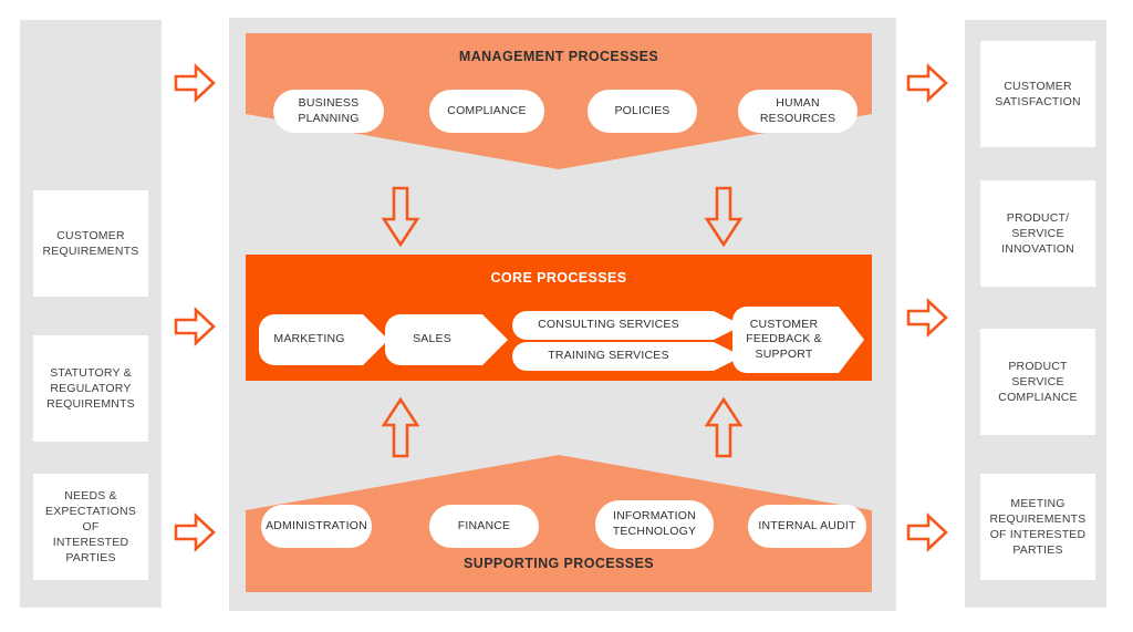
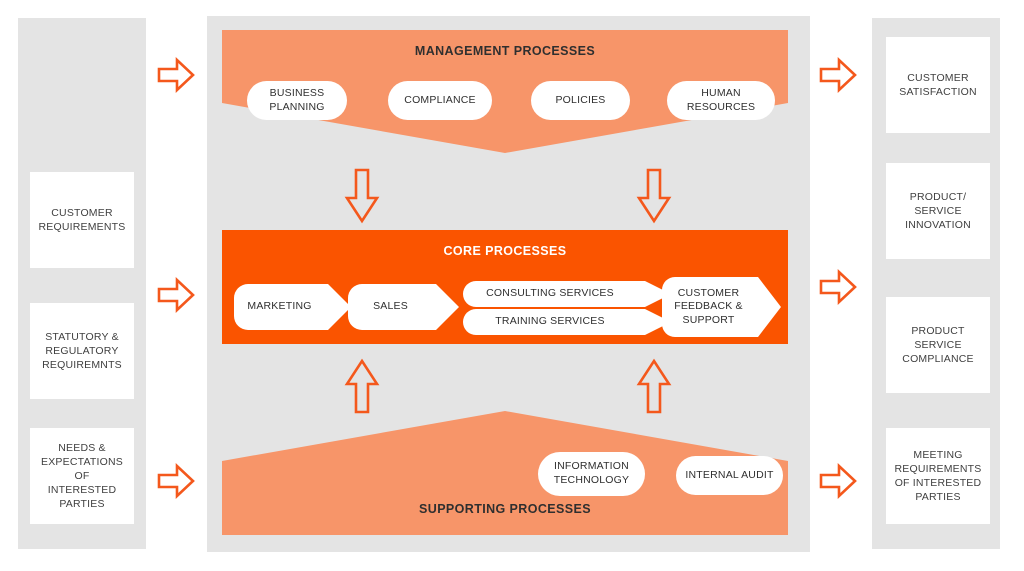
  CUSTOMER
  REQUIREMENTS
  STATUTORY &
  REGULATORY
  REQUIREMNTS
  NEEDS &
  EXPECTATIONS OF
  INTERESTED
  PARTIES
  MANAGEMENT PROCESSES
  BUSINESS
  PLANNING
  COMPLIANCE
  POLICIES
  HUMAN
  RESOURCES
  CORE PROCESSES
  MARKETING
  SALES
  CONSULTING SERVICES
  TRAINING SERVICES
  CUSTOMER
  FEEDBACK &
  SUPPORT
  SUPPORTING PROCESSES
- ADMINISTRATION
- FINANCE
  INFORMATION
  TECHNOLOGY
  INTERNAL AUDIT
  CUSTOMER
  SATISFACTION
  PRODUCT/
  SERVICE
  INNOVATION
  PRODUCT SERVICE
  COMPLIANCE
  MEETING
  REQUIREMENTS
  OF INTERESTED
  PARTIES
